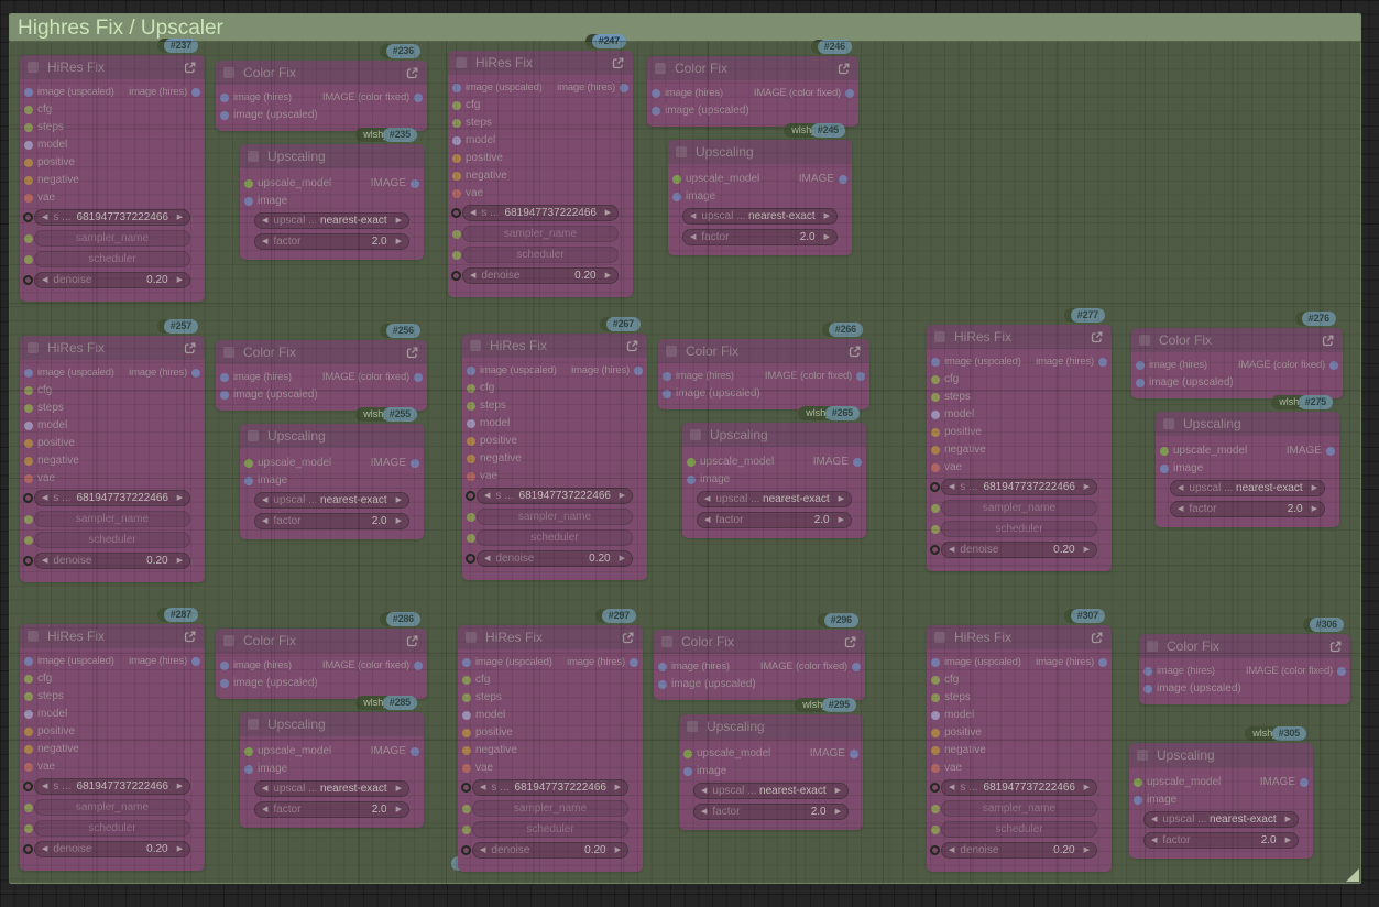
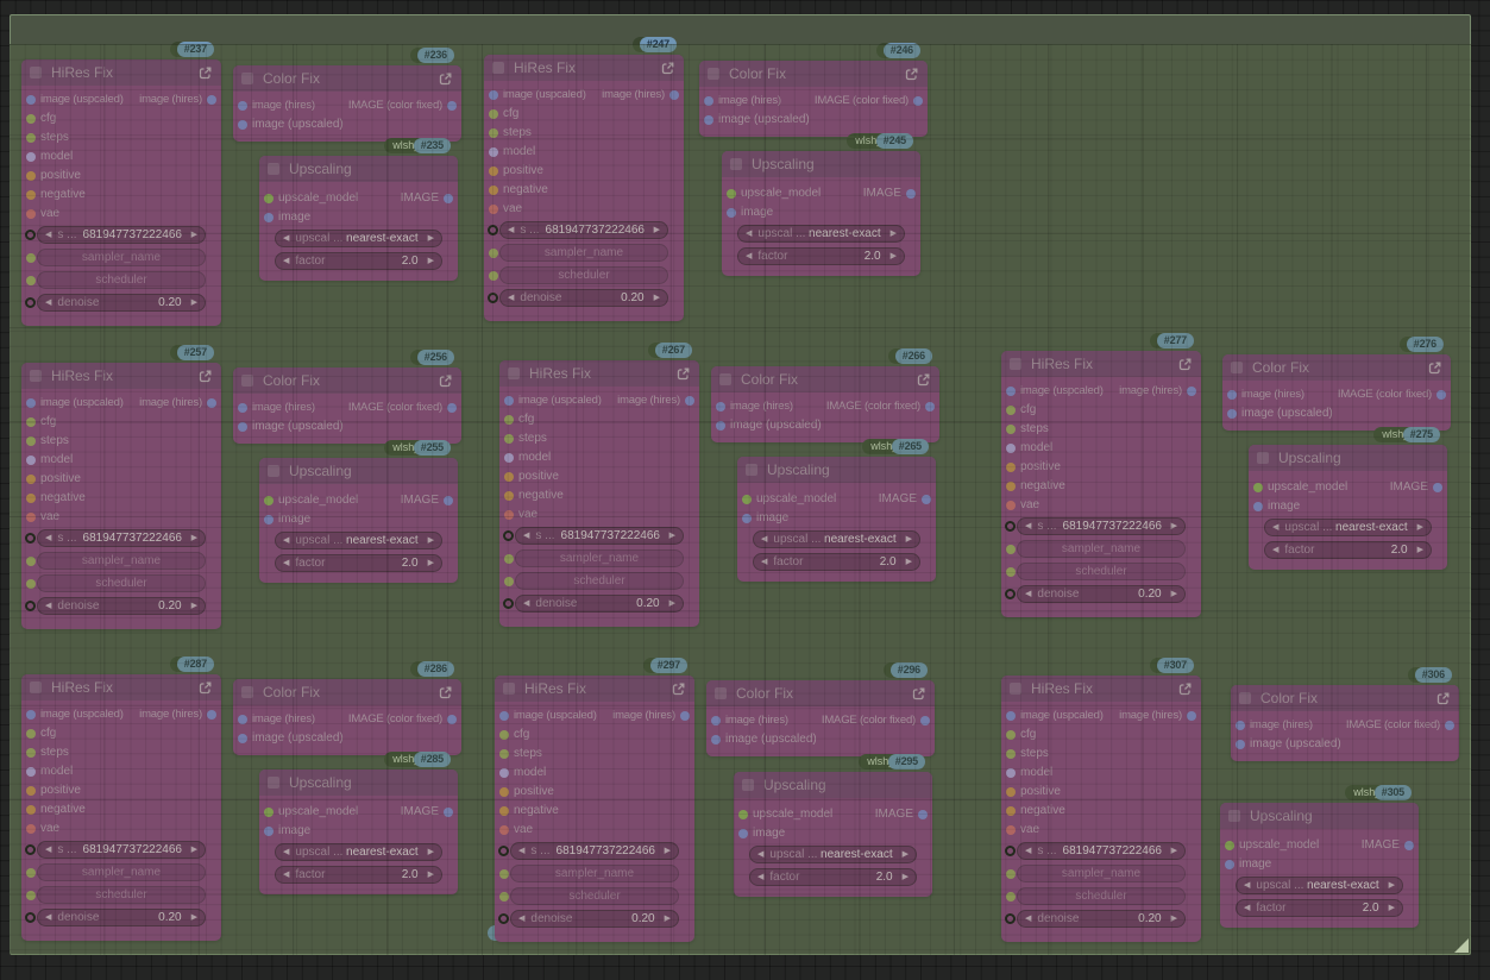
- Highres Fix / Upscaler
